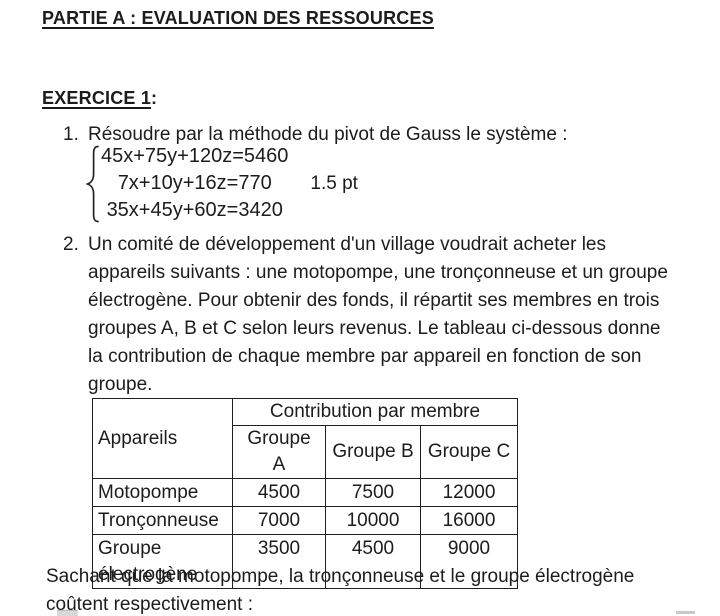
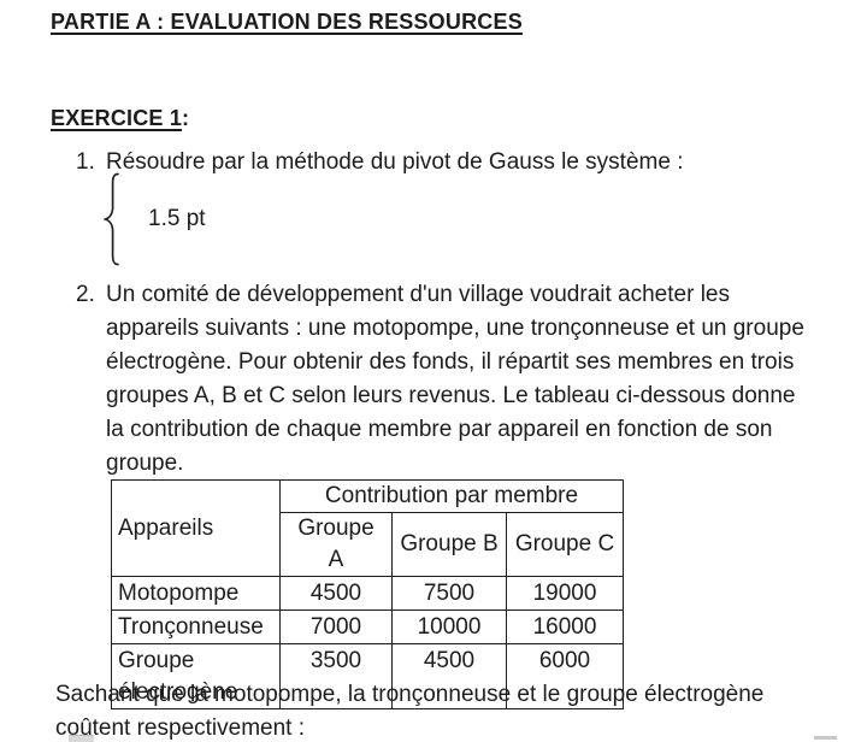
  PARTIE A : EVALUATION DES RESSOURCES
  EXERCICE 1:
  1.
  Résoudre par la méthode du pivot de Gauss le système :
- 45x+75y+120z=5460
- 7x+10y+16z=770
- 35x+45y+60z=3420
  1.5 pt
  2.
  Un comité de développement d'un village voudrait acheter les appareils suivants : une motopompe, une tronçonneuse et un groupe électrogène. Pour obtenir des fonds, il répartit ses membres en trois groupes A, B et C selon leurs revenus. Le tableau ci-dessous donne la contribution de chaque membre par appareil en fonction de son groupe.
  Appareils	Contribution par membre
  Groupe A	Groupe B	Groupe C
- Motopompe	4500	7500	12000
+ Motopompe	4500	7500	19000
  Tronçonneuse	7000	10000	16000
- Groupe électrogène	3500	4500	9000
+ Groupe électrogène	3500	4500	6000
  Sachant que la motopompe, la tronçonneuse et le groupe électrogène coûtent respectivement :
